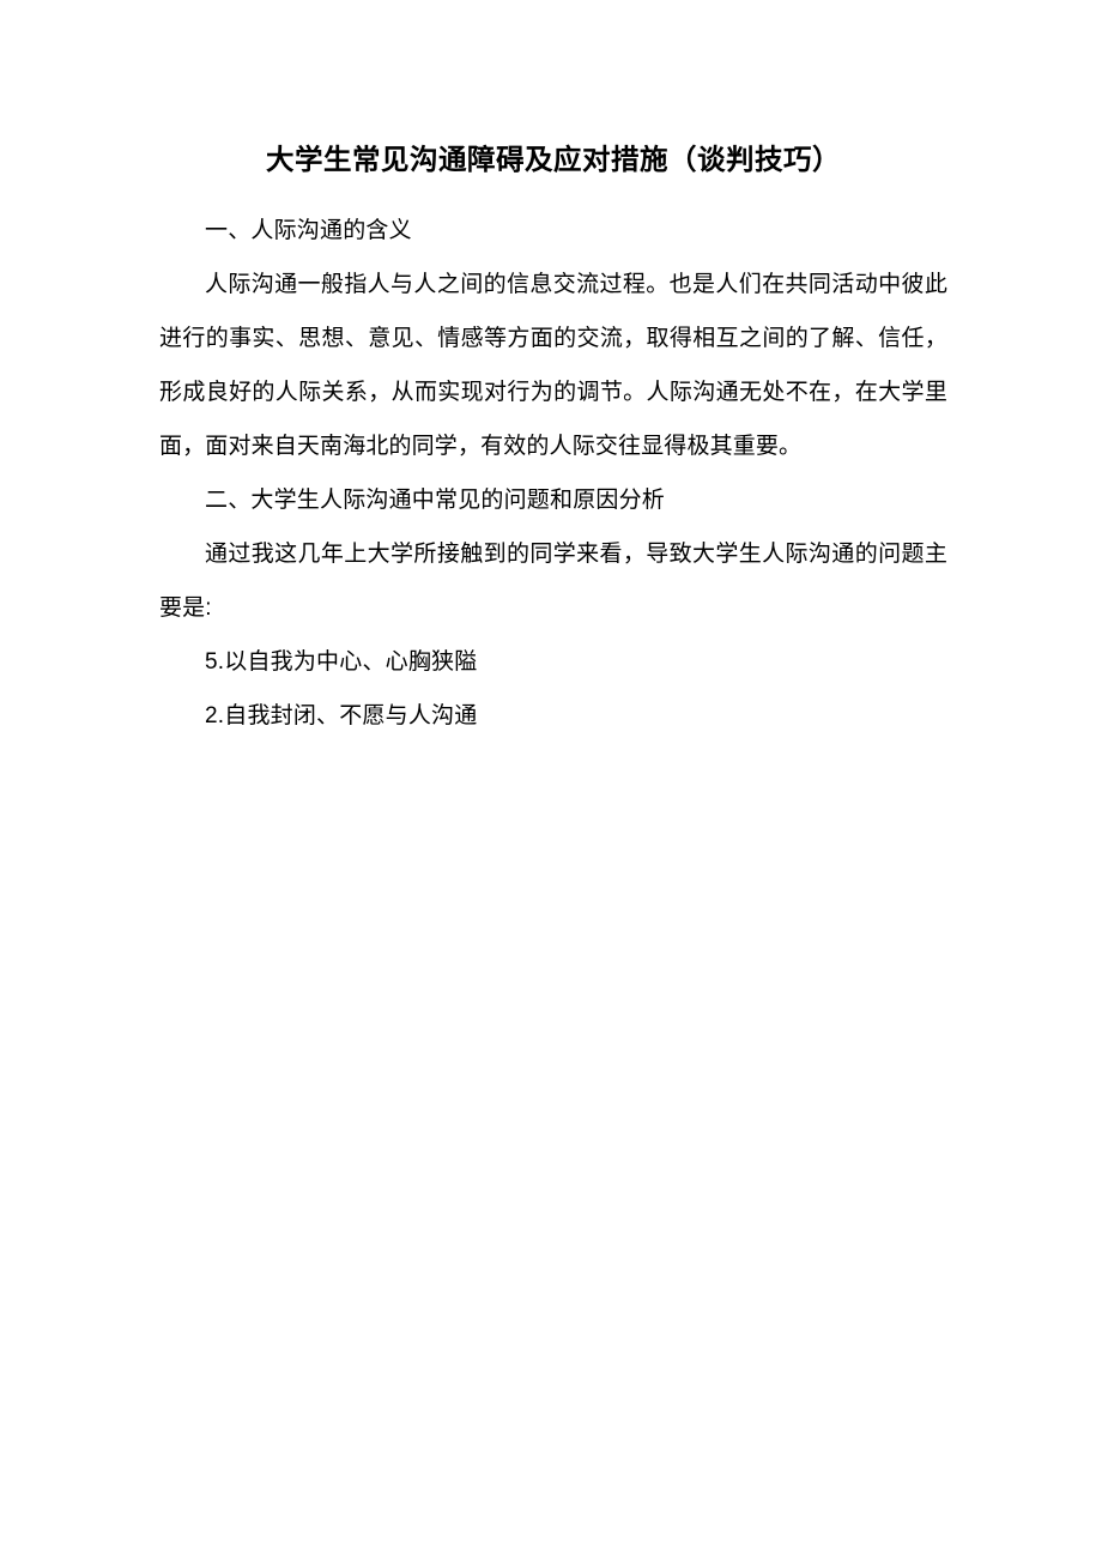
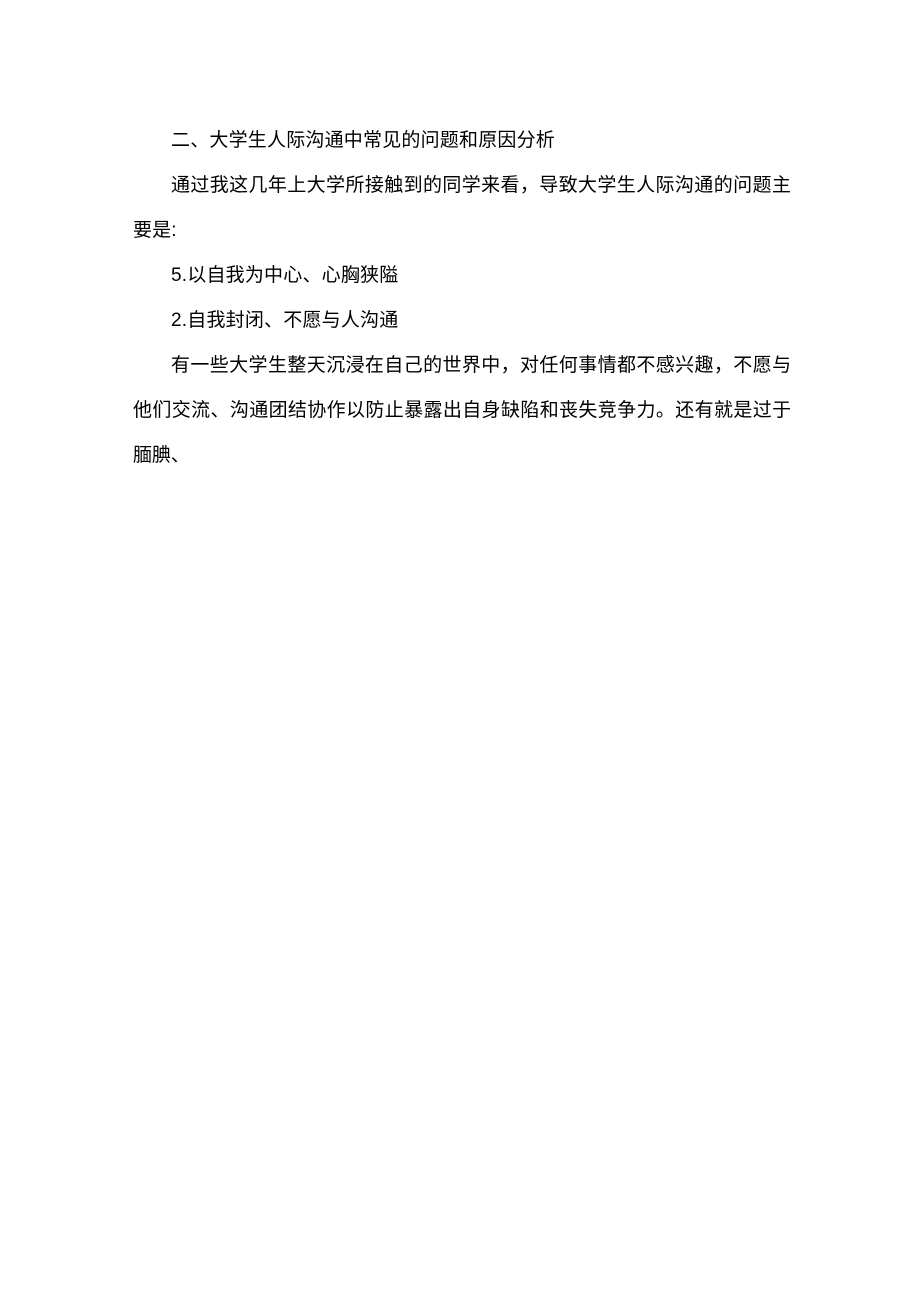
- 大学生常见沟通障碍及应对措施（谈判技巧）
- 一、人际沟通的含义
- 人际沟通一般指人与人之间的信息交流过程。也是人们在共同活动中彼此进行的事实、思想、意见、情感等方面的交流，取得相互之间的了解、信任，形成良好的人际关系，从而实现对行为的调节。人际沟通无处不在，在大学里面，面对来自天南海北的同学，有效的人际交往显得极其重要。
  二、大学生人际沟通中常见的问题和原因分析
  通过我这几年上大学所接触到的同学来看，导致大学生人际沟通的问题主要是:
  5.以自我为中心、心胸狭隘
  2.自我封闭、不愿与人沟通
+ 有一些大学生整天沉浸在自己的世界中，对任何事情都不感兴趣，不愿与他们交流、沟通团结协作以防止暴露出自身缺陷和丧失竞争力。还有就是过于腼腆、
